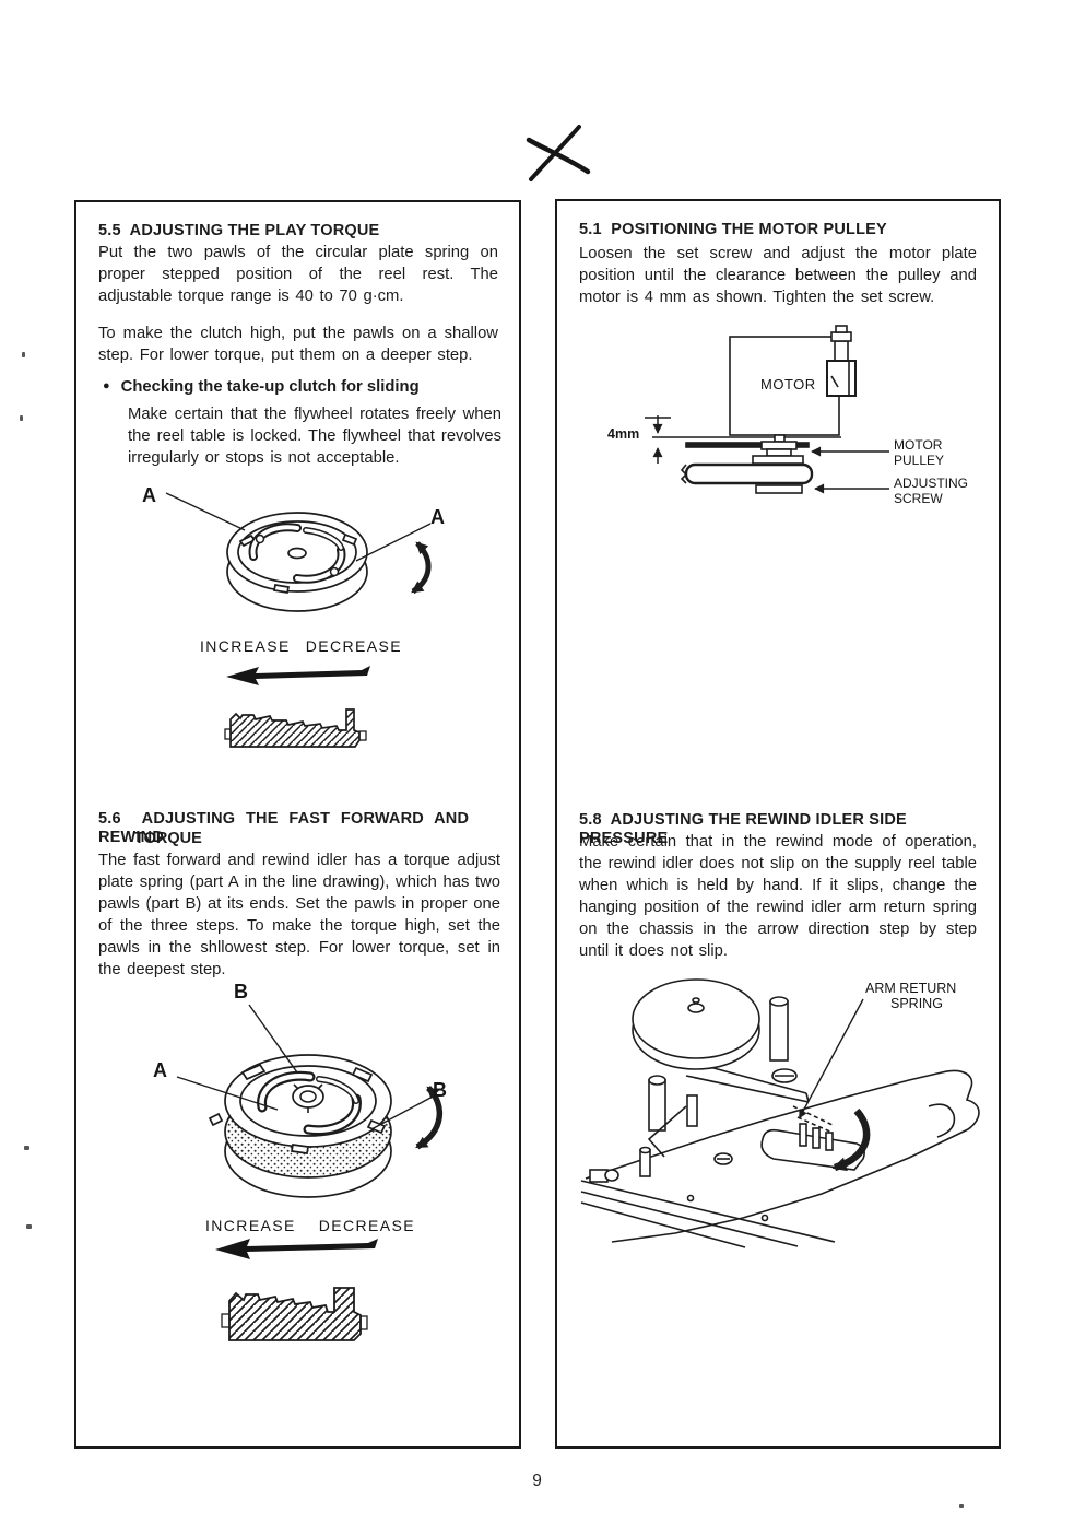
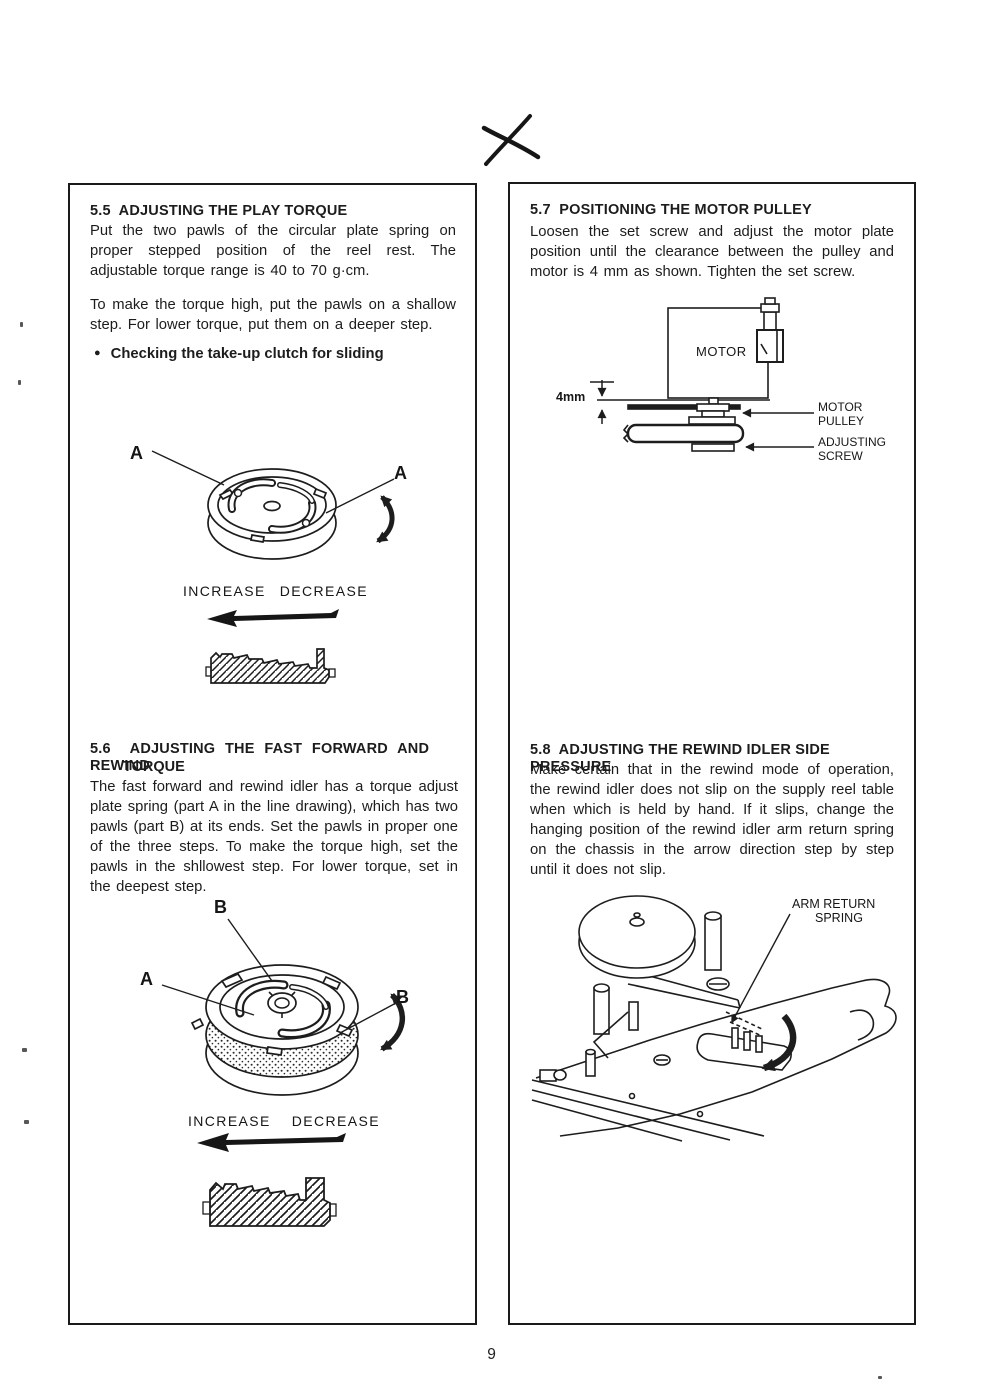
  5.5 ADJUSTING THE PLAY TORQUE
  Put the two pawls of the circular plate spring on proper stepped position of the reel rest. The adjustable torque range is 40 to 70 g·cm.
- To make the clutch high, put the pawls on a shallow step. For lower torque, put them on a deeper step.
+ To make the torque high, put the pawls on a shallow step. For lower torque, put them on a deeper step.
  ●
  Checking the take-up clutch for sliding
- Make certain that the flywheel rotates freely when the reel table is locked. The flywheel that revolves irregularly or stops is not acceptable.
  A
  A
  INCREASE
  DECREASE
  5.6 ADJUSTING THE FAST FORWARD AND REWIND
  TORQUE
  The fast forward and rewind idler has a torque adjust plate spring (part A in the line drawing), which has two pawls (part B) at its ends. Set the pawls in proper one of the three steps. To make the torque high, set the pawls in the shllowest step. For lower torque, set in the deepest step.
  B
  A
  B
  INCREASE
  DECREASE
- 5.1 POSITIONING THE MOTOR PULLEY
+ 5.7 POSITIONING THE MOTOR PULLEY
  Loosen the set screw and adjust the motor plate position until the clearance between the pulley and motor is 4 mm as shown. Tighten the set screw.
  4mm
  MOTOR
  MOTOR
  PULLEY
  ADJUSTING
  SCREW
  5.8 ADJUSTING THE REWIND IDLER SIDE PRESSURE
  Make certain that in the rewind mode of operation, the rewind idler does not slip on the supply reel table when which is held by hand. If it slips, change the hanging position of the rewind idler arm return spring on the chassis in the arrow direction step by step until it does not slip.
  ARM RETURN
  SPRING
  9
